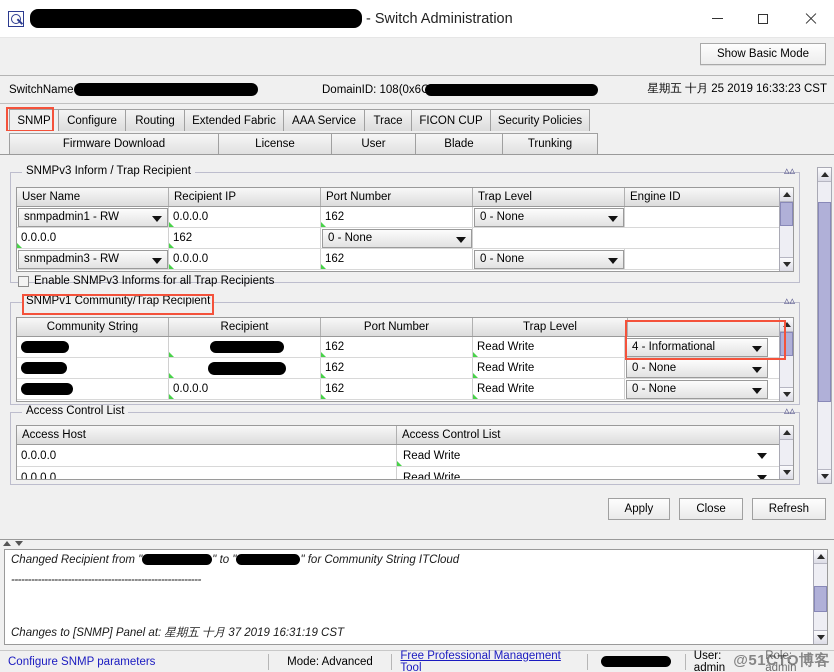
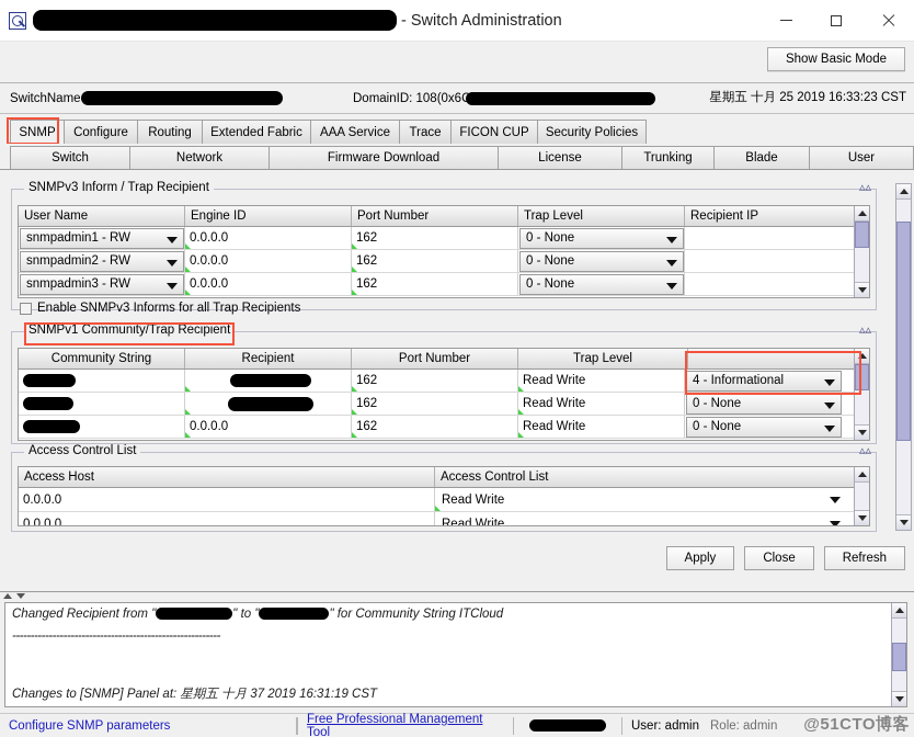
  - Switch Administration
  Show Basic Mode
  SwitchName
  DomainID: 108(0x6
  星期五 十月 25 2019 16:33:23 CST
  SNMP
  Configure
  Routing
  Extended Fabric
  AAA Service
  Trace
  FICON CUP
  Security Policies
+ Switch
+ Network
  Firmware Download
  License
- User
+ Trunking
  Blade
- Trunking
+ User
  SNMPv3 Inform / Trap Recipient
  ▵▵
  User Name
- Recipient IP
+ Engine ID
  Port Number
  Trap Level
- Engine ID
+ Recipient IP
  snmpadmin1 - RW
  0.0.0.0
  162
  0 - None
+ snmpadmin2 - RW
  0.0.0.0
  162
  0 - None
  snmpadmin3 - RW
  0.0.0.0
  162
  0 - None
  Enable SNMPv3 Informs for all Trap Recipients
  SNMPv1 Community/Trap Recipient
  ▵▵
  Community String
  Recipient
  Port Number
  Trap Level
  162
  Read Write
  4 - Informational
  162
  Read Write
  0 - None
  0.0.0.0
  162
  Read Write
  0 - None
  Access Control List
  ▵▵
  Access Host
  Access Control List
  0.0.0.0
  Read Write
  0.0.0.0
  Read Write
  Apply
  Close
  Refresh
  Changed Recipient from " " to " " for Community String ITCloud
  ---------------------------------------------------------
  Changes to [SNMP] Panel at: 星期五 十月 37 2019 16:31:19 CST
  Configure SNMP parameters
- Mode: Advanced
  Free Professional Management Tool
  User: admin
  Role: admin
  @51CTO博客
